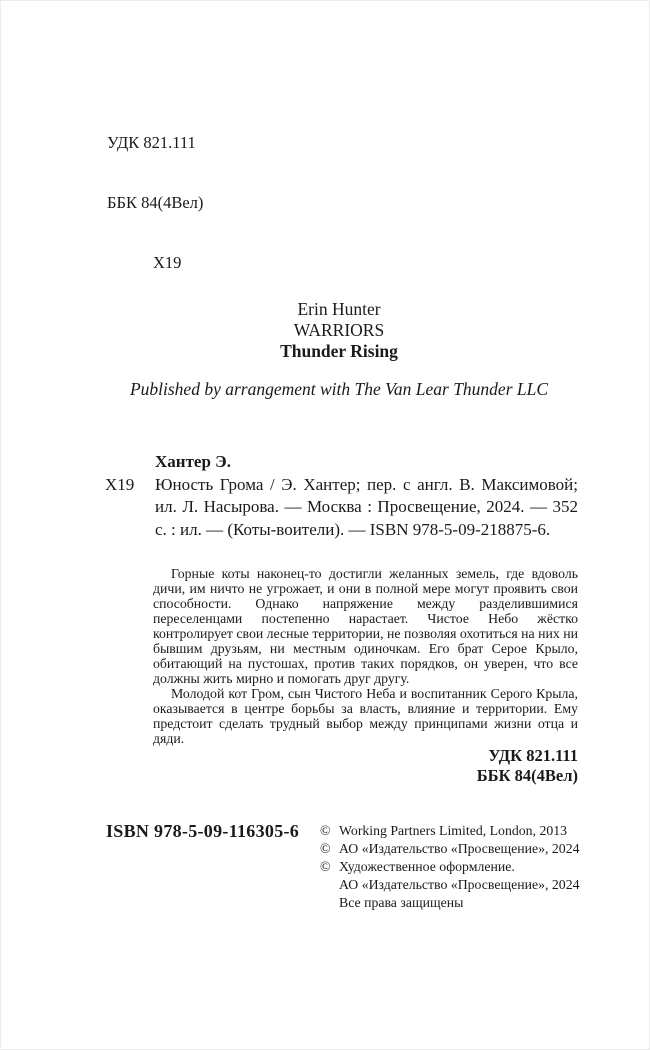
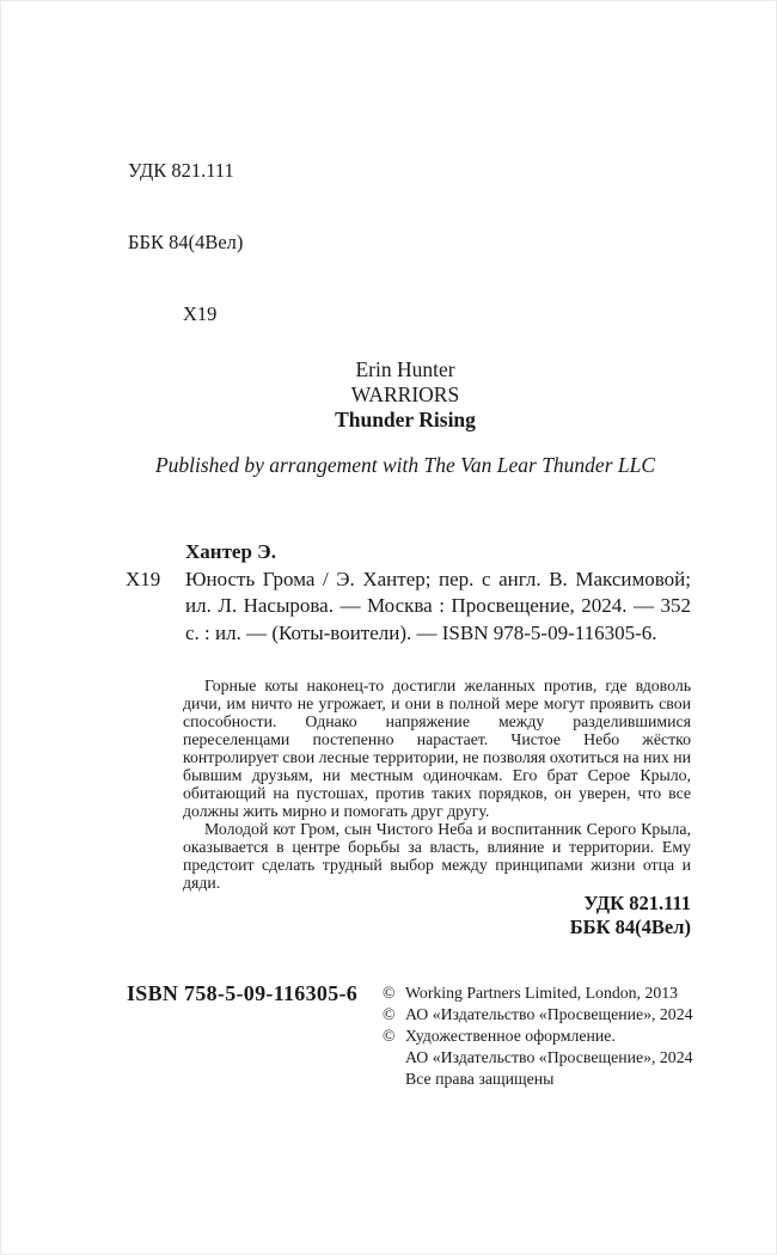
  УДК 821.111
  ББК 84(4Вел)
  Х19
  Erin Hunter
  WARRIORS
  Thunder Rising
  Published by arrangement with The Van Lear Thunder LLC
  Хантер Э.
  Х19
- Юность Грома / Э. Хантер; пер. с англ. В. Мак­симовой; ил. Л. Насырова. — Москва : Просве­щение, 2024. — 352 с. : ил. — (Коты-воители). — ISBN 978-5-09-218875-6.
+ Юность Грома / Э. Хантер; пер. с англ. В. Мак­симовой; ил. Л. Насырова. — Москва : Просве­щение, 2024. — 352 с. : ил. — (Коты-воители). — ISBN 978-5-09-116305-6.
- Горные коты наконец-то достигли желанных земель, где вдо­воль дичи, им ничто не угрожает, и они в полной мере могут про­явить свои способности. Однако напряжение между разделивши­мися переселенцами постепенно нарастает. Чистое Небо жёстко контролирует свои лесные территории, не позволяя охотиться на них ни бывшим друзьям, ни местным одиночкам. Его брат Серое Крыло, обитающий на пустошах, против таких порядков, он уве­рен, что все должны жить мирно и помогать друг другу.
+ Горные коты наконец-то достигли желанных против, где вдо­воль дичи, им ничто не угрожает, и они в полной мере могут про­явить свои способности. Однако напряжение между разделивши­мися переселенцами постепенно нарастает. Чистое Небо жёстко контролирует свои лесные территории, не позволяя охотиться на них ни бывшим друзьям, ни местным одиночкам. Его брат Серое Крыло, обитающий на пустошах, против таких порядков, он уве­рен, что все должны жить мирно и помогать друг другу.
  Молодой кот Гром, сын Чистого Неба и воспитанник Серого Крыла, оказывается в центре борьбы за власть, влияние и терри­тории. Ему предстоит сделать трудный выбор между принципами жизни отца и дяди.
  УДК 821.111
  ББК 84(4Вел)
- ISBN 978-5-09-116305-6
+ ISBN 758-5-09-116305-6
  ©
  Working Partners Limited, London, 2013
  ©
  АО «Издательство «Просвещение», 2024
  ©
  Художественное оформление.
  АО «Издательство «Просвещение», 2024
  Все права защищены
